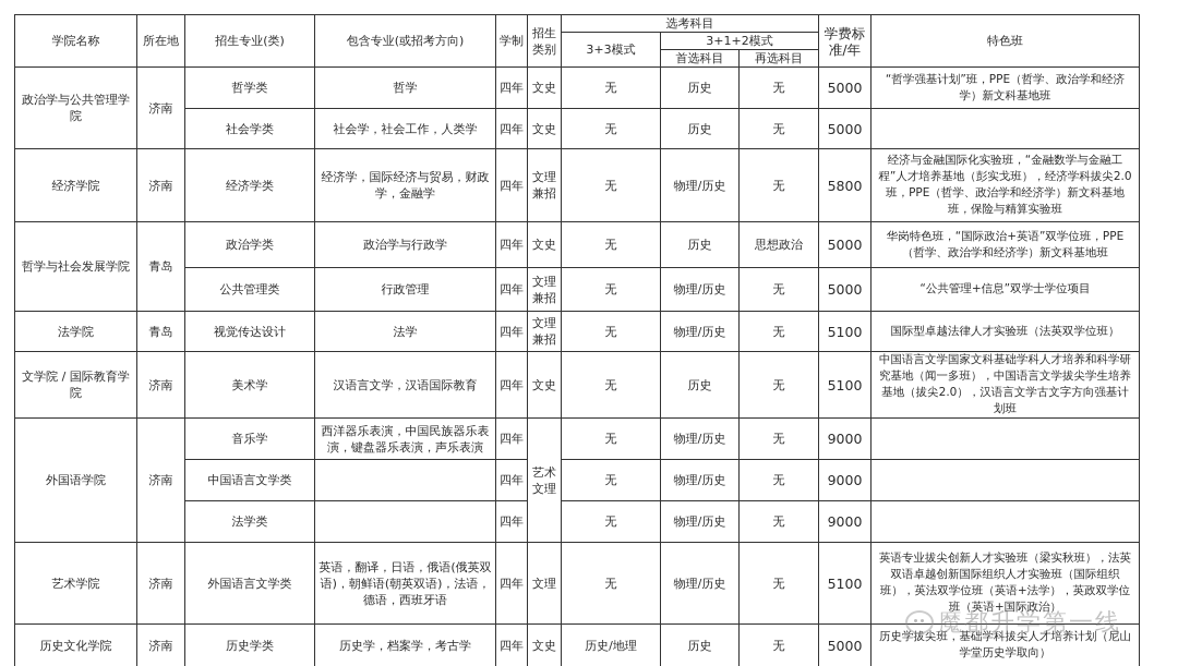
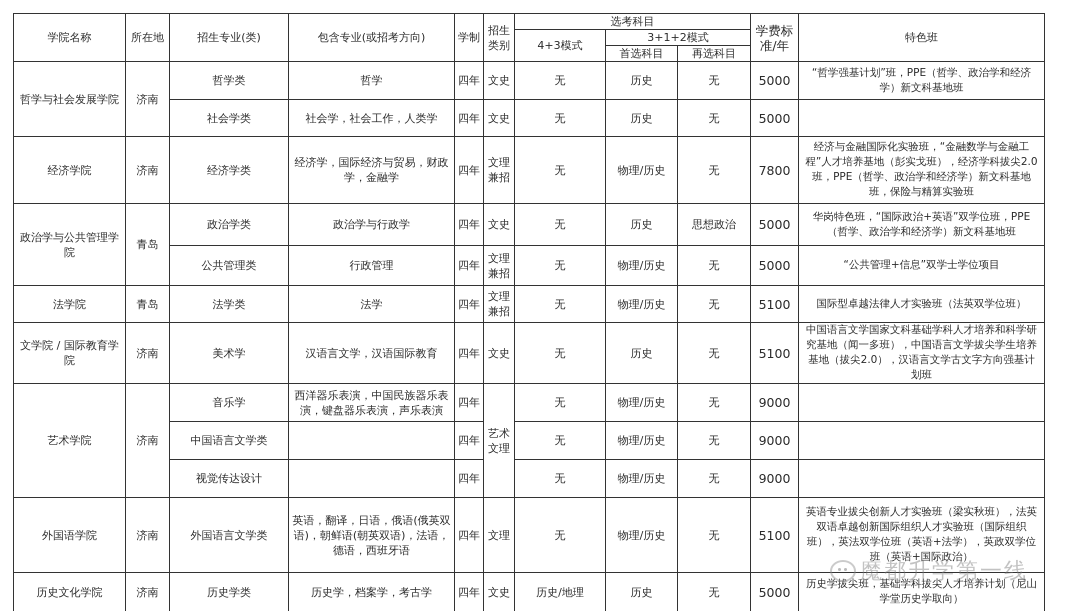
  学院名称	所在地	招生专业(类)	包含专业(或招考方向)	学制	招生类别	选考科目	学费标准/年	特色班
- 3+3模式	3+1+2模式
+ 4+3模式	3+1+2模式
  首选科目	再选科目
- 政治学与公共管理学院	济南	哲学类	哲学	四年	文史	无	历史	无	5000	“哲学强基计划”班，PPE（哲学、政治学和经济学）新文科基地班
+ 哲学与社会发展学院	济南	哲学类	哲学	四年	文史	无	历史	无	5000	“哲学强基计划”班，PPE（哲学、政治学和经济学）新文科基地班
  社会学类	社会学，社会工作，人类学	四年	文史	无	历史	无	5000
- 经济学院	济南	经济学类	经济学，国际经济与贸易，财政学，金融学	四年	文理兼招	无	物理/历史	无	5800	经济与金融国际化实验班，“金融数学与金融工程”人才培养基地（彭实戈班），经济学科拔尖2.0班，PPE（哲学、政治学和经济学）新文科基地班，保险与精算实验班
+ 经济学院	济南	经济学类	经济学，国际经济与贸易，财政学，金融学	四年	文理兼招	无	物理/历史	无	7800	经济与金融国际化实验班，“金融数学与金融工程”人才培养基地（彭实戈班），经济学科拔尖2.0班，PPE（哲学、政治学和经济学）新文科基地班，保险与精算实验班
- 哲学与社会发展学院	青岛	政治学类	政治学与行政学	四年	文史	无	历史	思想政治	5000	华岗特色班，“国际政治+英语”双学位班，PPE（哲学、政治学和经济学）新文科基地班
+ 政治学与公共管理学院	青岛	政治学类	政治学与行政学	四年	文史	无	历史	思想政治	5000	华岗特色班，“国际政治+英语”双学位班，PPE（哲学、政治学和经济学）新文科基地班
  公共管理类	行政管理	四年	文理兼招	无	物理/历史	无	5000	“公共管理+信息”双学士学位项目
- 法学院	青岛	视觉传达设计	法学	四年	文理兼招	无	物理/历史	无	5100	国际型卓越法律人才实验班（法英双学位班）
+ 法学院	青岛	法学类	法学	四年	文理兼招	无	物理/历史	无	5100	国际型卓越法律人才实验班（法英双学位班）
  文学院 / 国际教育学院	济南	美术学	汉语言文学，汉语国际教育	四年	文史	无	历史	无	5100	中国语言文学国家文科基础学科人才培养和科学研究基地（闻一多班），中国语言文学拔尖学生培养基地（拔尖2.0），汉语言文学古文字方向强基计划班
- 外国语学院	济南	音乐学	西洋器乐表演，中国民族器乐表演，键盘器乐表演，声乐表演	四年	艺术文理	无	物理/历史	无	9000
+ 艺术学院	济南	音乐学	西洋器乐表演，中国民族器乐表演，键盘器乐表演，声乐表演	四年	艺术文理	无	物理/历史	无	9000
  中国语言文学类		四年	无	物理/历史	无	9000
- 法学类		四年	无	物理/历史	无	9000
+ 视觉传达设计		四年	无	物理/历史	无	9000
- 艺术学院	济南	外国语言文学类	英语，翻译，日语，俄语(俄英双语)，朝鲜语(朝英双语)，法语，德语，西班牙语	四年	文理	无	物理/历史	无	5100	英语专业拔尖创新人才实验班（梁实秋班），法英双语卓越创新国际组织人才实验班（国际组织班），英法双学位班（英语+法学），英政双学位班（英语+国际政治）
+ 外国语学院	济南	外国语言文学类	英语，翻译，日语，俄语(俄英双语)，朝鲜语(朝英双语)，法语，德语，西班牙语	四年	文理	无	物理/历史	无	5100	英语专业拔尖创新人才实验班（梁实秋班），法英双语卓越创新国际组织人才实验班（国际组织班），英法双学位班（英语+法学），英政双学位班（英语+国际政治）
  历史文化学院	济南	历史学类	历史学，档案学，考古学	四年	文史	历史/地理	历史	无	5000	历史学拔尖班，基础学科拔尖人才培养计划（尼山学堂历史学取向）
  魔都升学第一线
